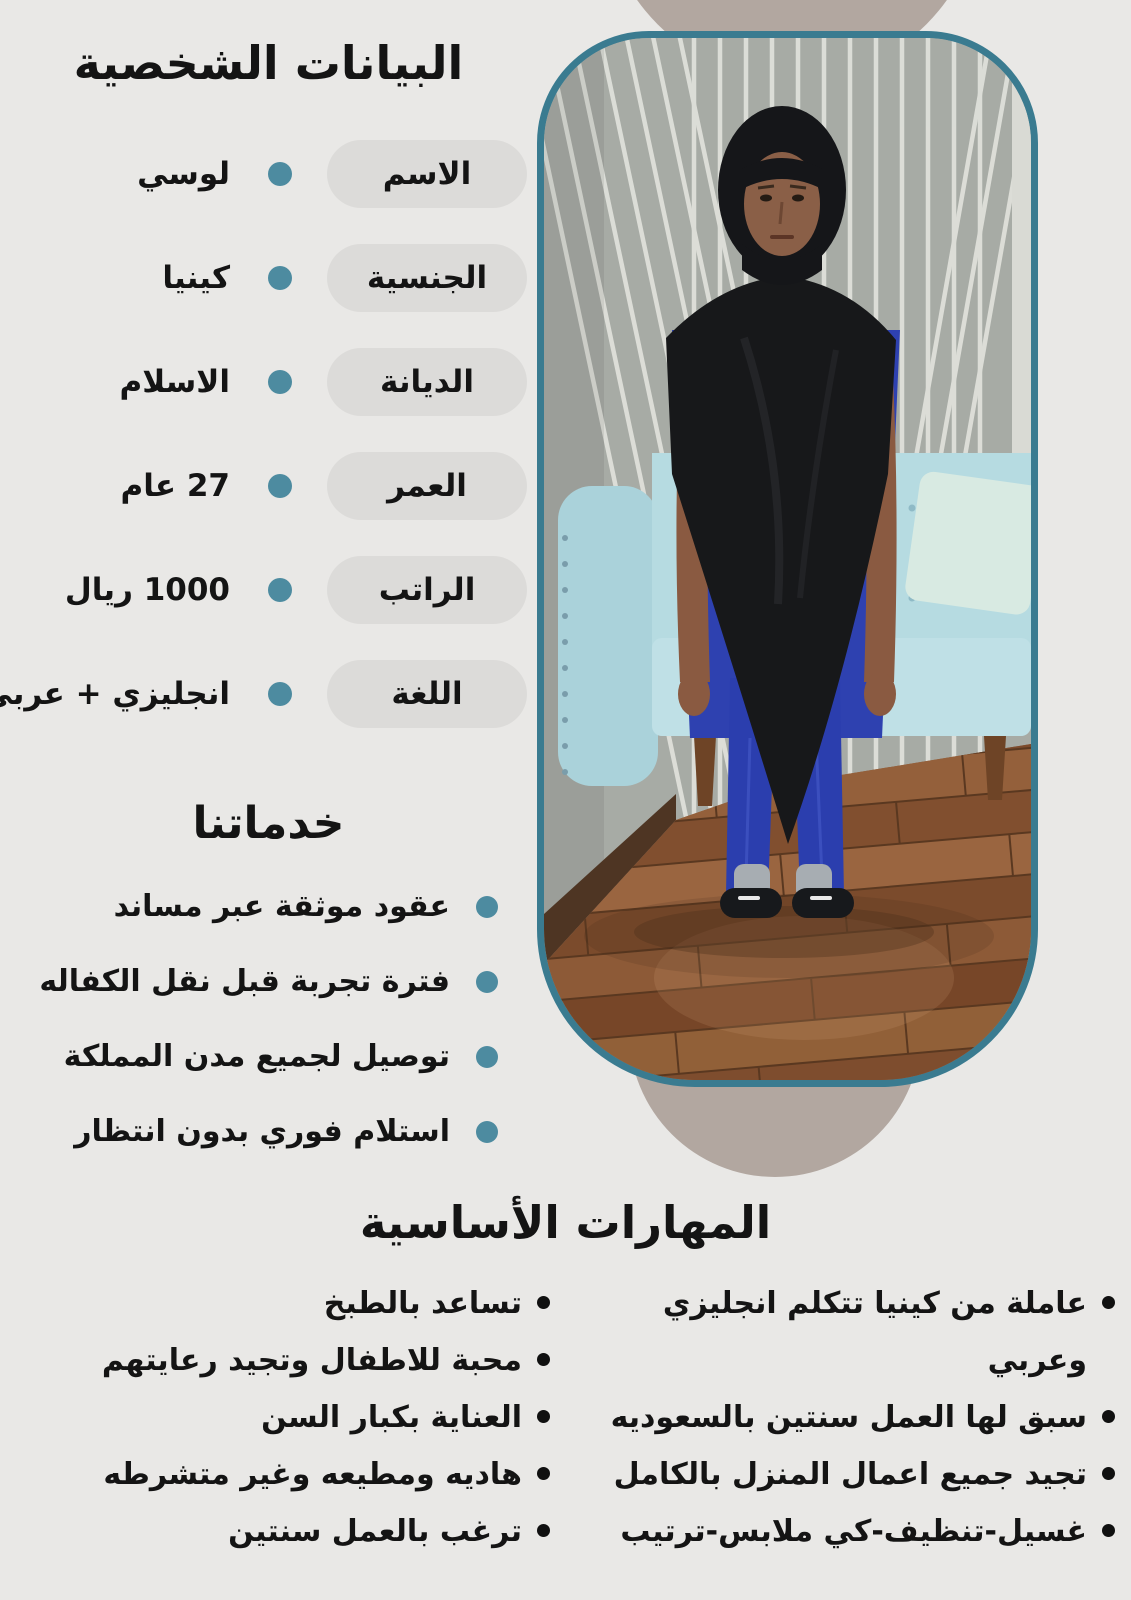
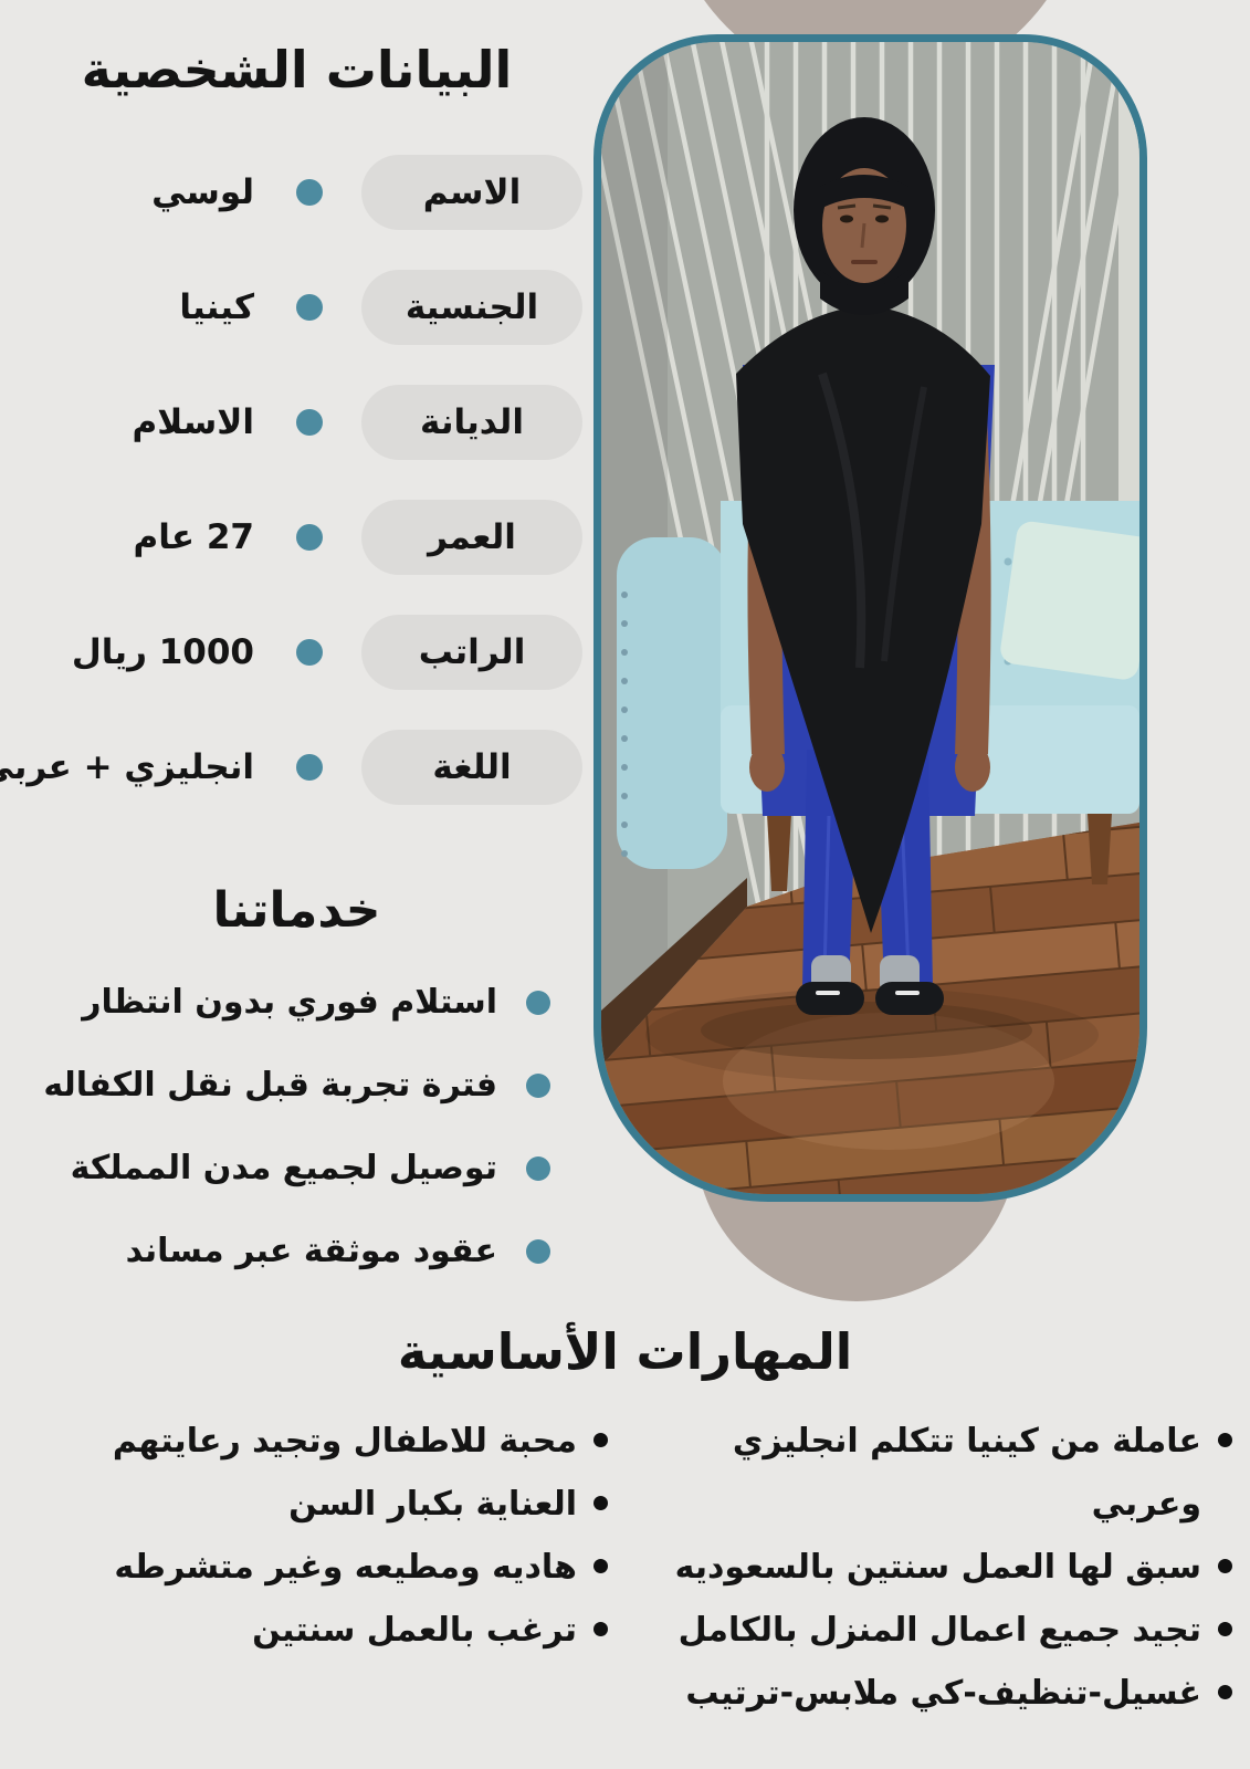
  البيانات الشخصية
  الاسم
  لوسي
  الجنسية
  كينيا
  الديانة
  الاسلام
  العمر
  27 عام
  الراتب
  1000 ريال
  اللغة
  انجليزي + عرب
  خدماتنا
- عقود موثقة عبر مساند
+ استلام فوري بدون انتظار
  فترة تجربة قبل نقل الكفاله
  توصيل لجميع مدن المملكة
- استلام فوري بدون انتظار
+ عقود موثقة عبر مساند
  المهارات الأساسية
  عاملة من كينيا تتكلم انجليزي
  وعربي
  سبق لها العمل سنتين بالسعوديه
  تجيد جميع اعمال المنزل بالكامل
  غسيل-تنظيف-كي ملابس-ترتيب
- تساعد بالطبخ
  محبة للاطفال وتجيد رعايتهم
  العناية بكبار السن
  هاديه ومطيعه وغير متشرطه
  ترغب بالعمل سنتين
